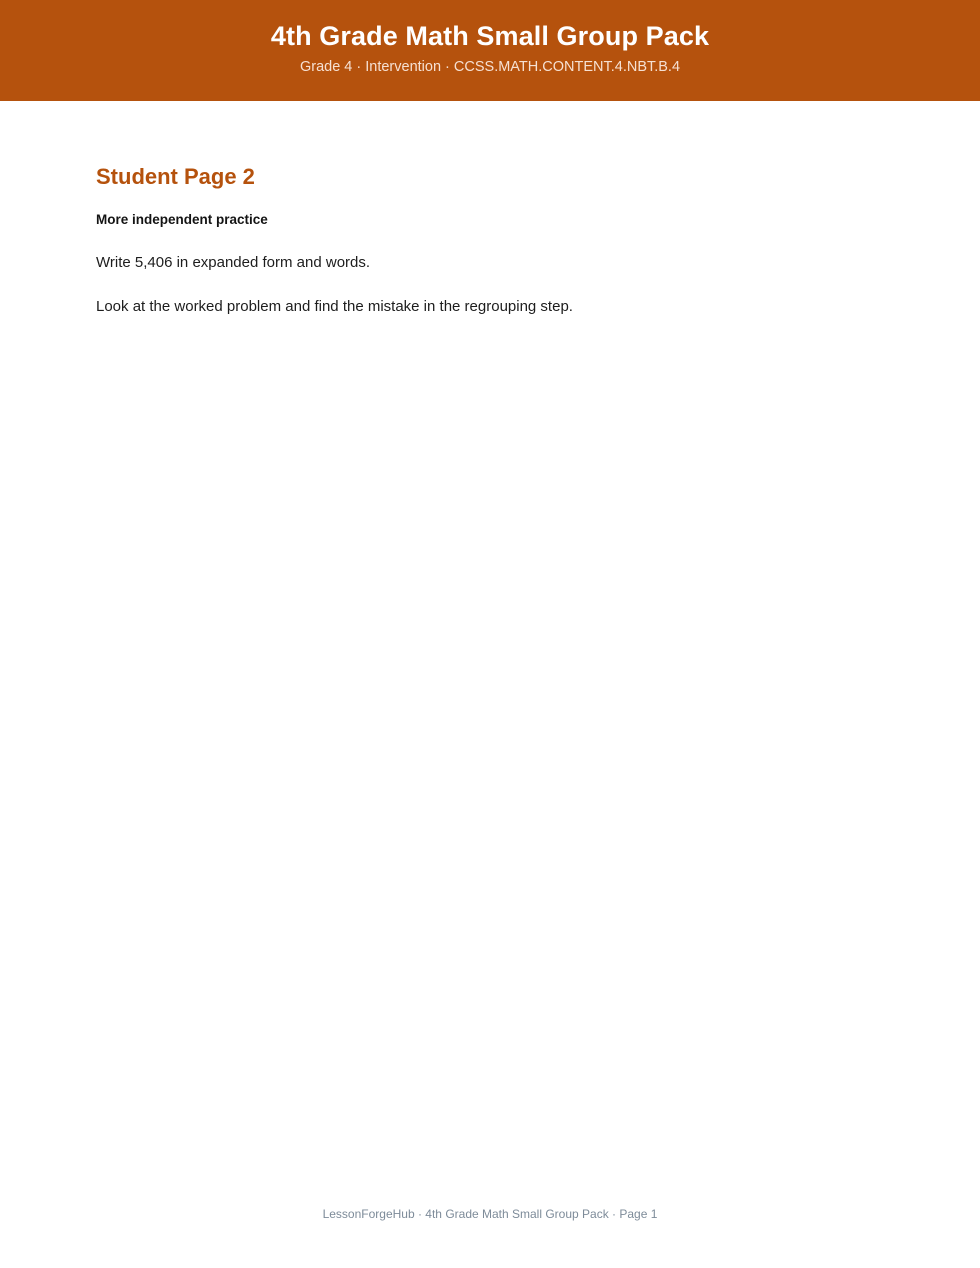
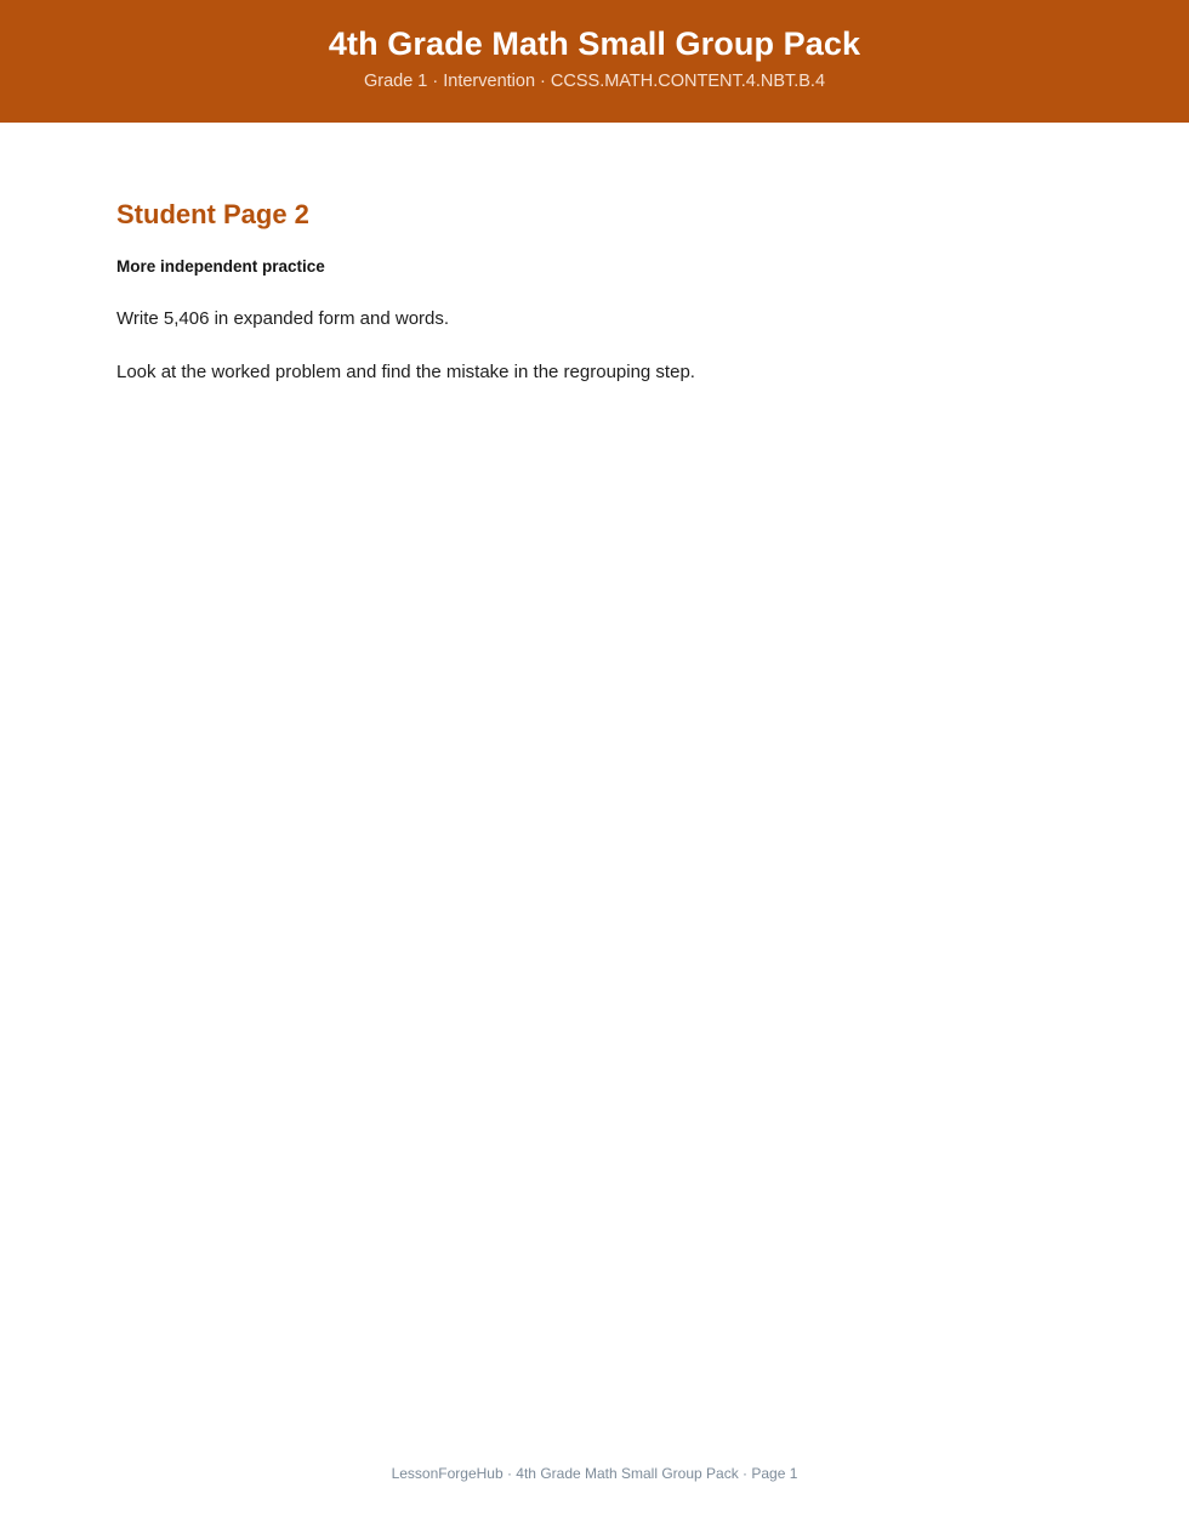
  4th Grade Math Small Group Pack
- Grade 4 · Intervention · CCSS.MATH.CONTENT.4.NBT.B.4
+ Grade 1 · Intervention · CCSS.MATH.CONTENT.4.NBT.B.4
  Student Page 2
  More independent practice
  Write 5,406 in expanded form and words.
  Look at the worked problem and find the mistake in the regrouping step.
  LessonForgeHub · 4th Grade Math Small Group Pack · Page 1
